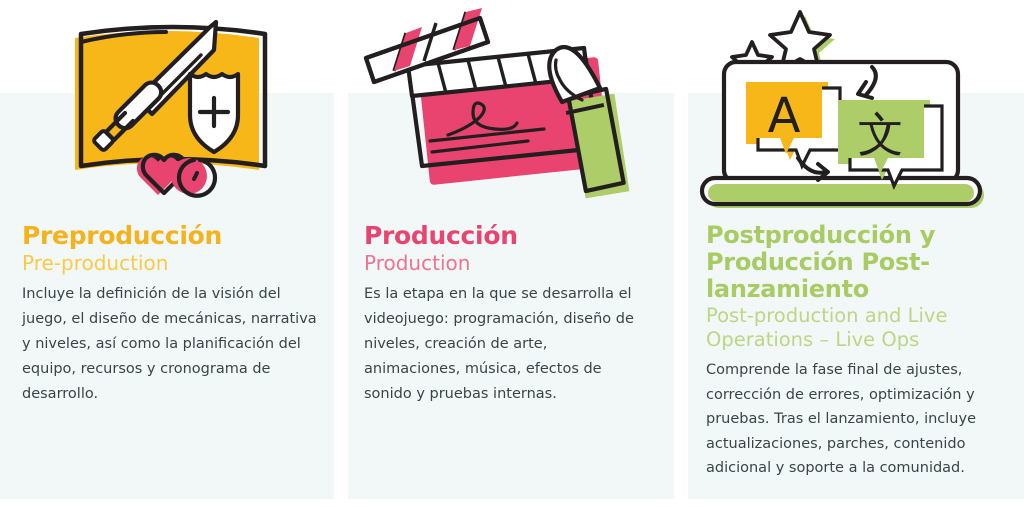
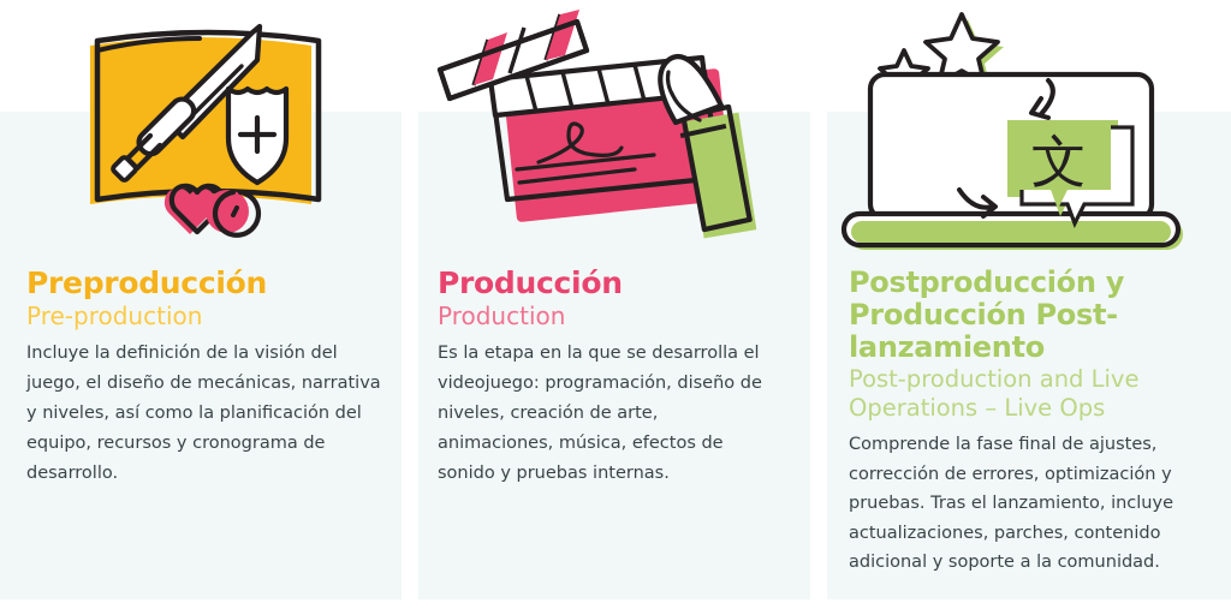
- A
  文
  Preproducción
  Pre-production
  Incluye la definición de la visión del juego, el diseño de mecánicas, narrativa y niveles, así como la planificación del equipo, recursos y cronograma de desarrollo.
  Producción
  Production
  Es la etapa en la que se desarrolla el videojuego: programación, diseño de niveles, creación de arte, animaciones, música, efectos de sonido y pruebas internas.
  Postproducción y Producción Post-lanzamiento
  Post-production and Live Operations – Live Ops
  Comprende la fase final de ajustes, corrección de errores, optimización y pruebas. Tras el lanzamiento, incluye actualizaciones, parches, contenido adicional y soporte a la comunidad.
